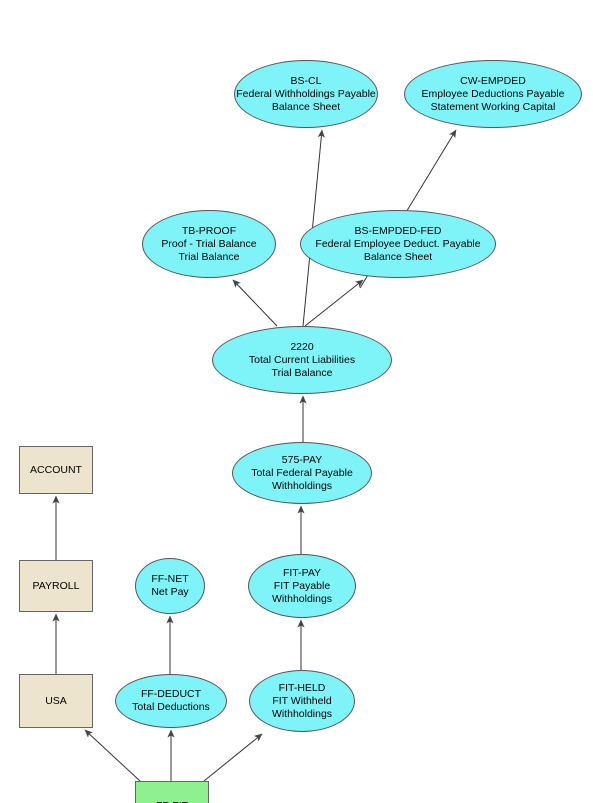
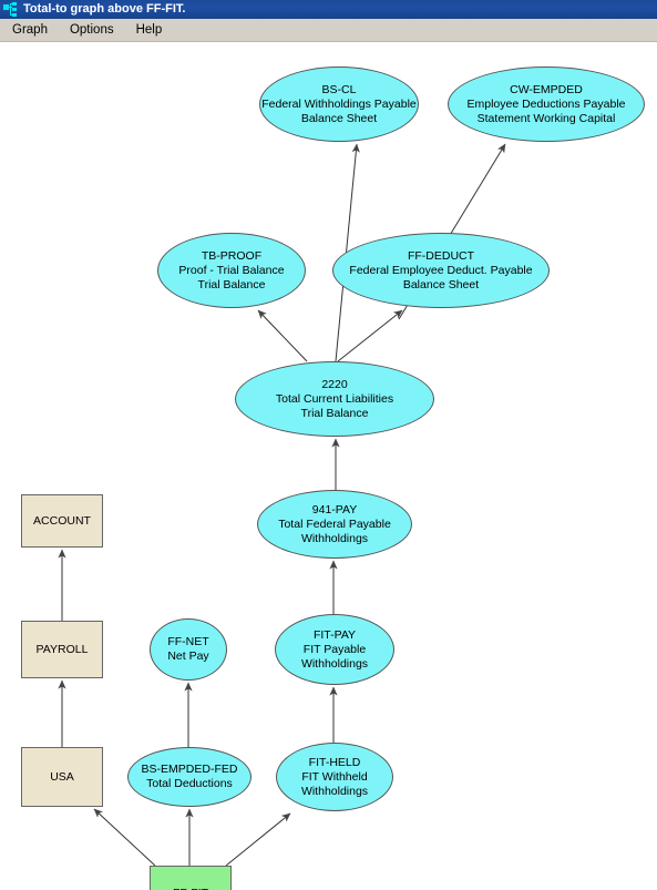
+ Total-to graph above FF-FIT.
+ Graph
+ Options
+ Help
  BS-CL
  Federal Withholdings Payable
  Balance Sheet
  CW-EMPDED
  Employee Deductions Payable
  Statement Working Capital
  TB-PROOF
  Proof - Trial Balance
  Trial Balance
- BS-EMPDED-FED
+ FF-DEDUCT
  Federal Employee Deduct. Payable
  Balance Sheet
  2220
  Total Current Liabilities
  Trial Balance
- 575-PAY
+ 941-PAY
  Total Federal Payable
  Withholdings
  FF-NET
  Net Pay
  FIT-PAY
  FIT Payable
  Withholdings
- FF-DEDUCT
+ BS-EMPDED-FED
  Total Deductions
  FIT-HELD
  FIT Withheld
  Withholdings
  ACCOUNT
  PAYROLL
  USA
